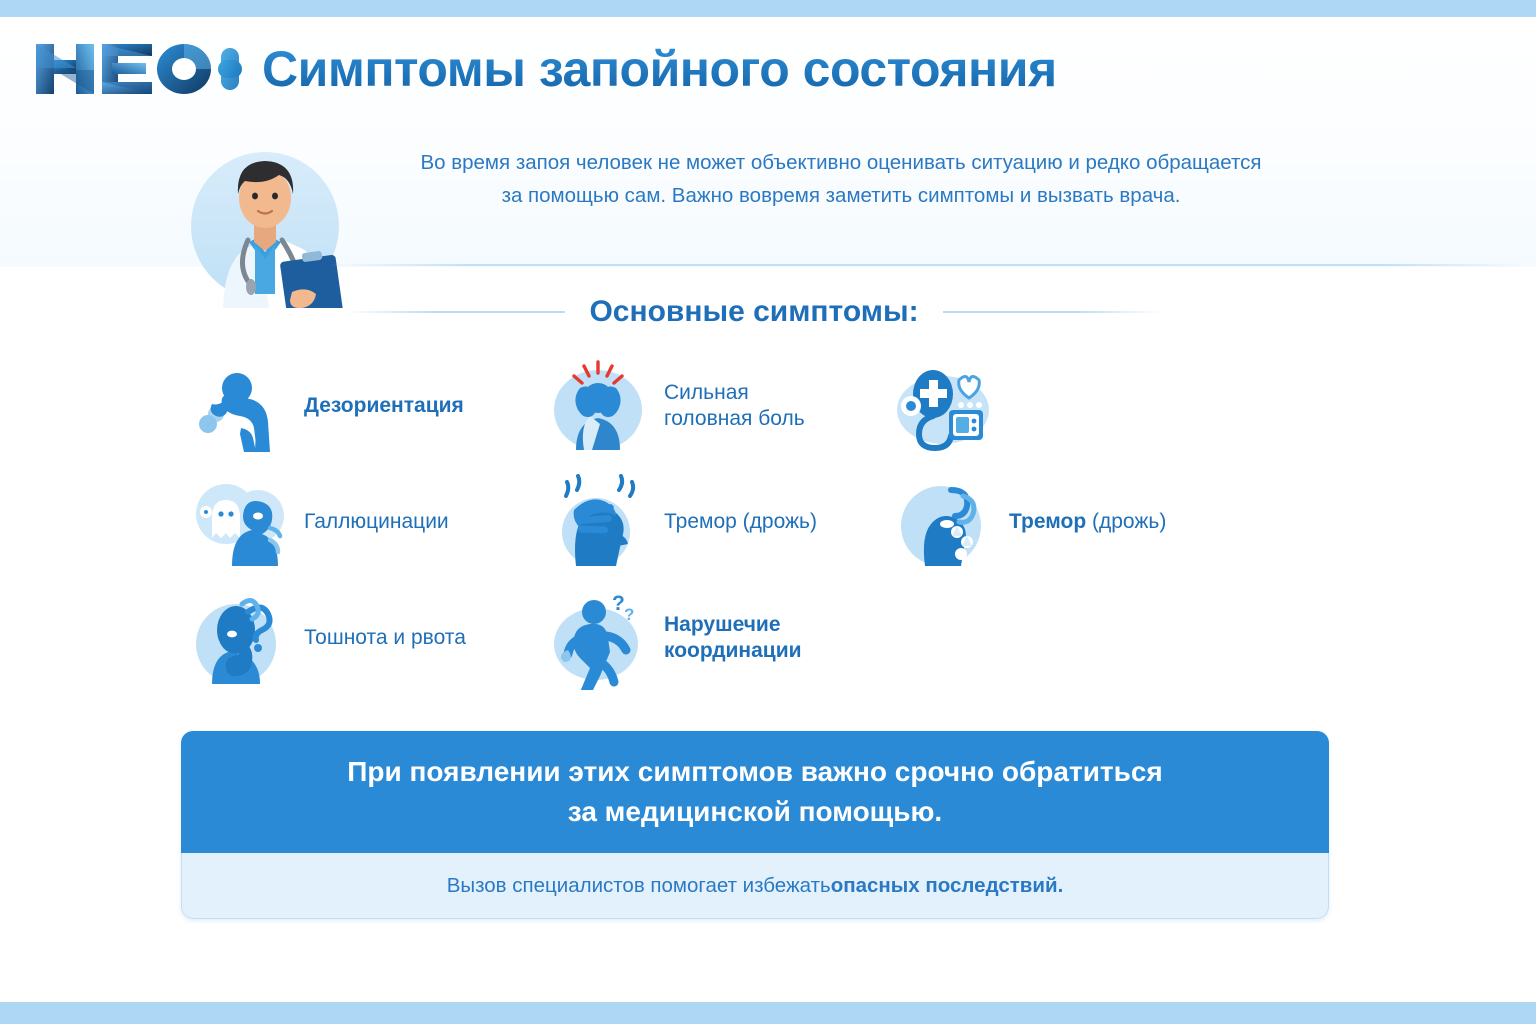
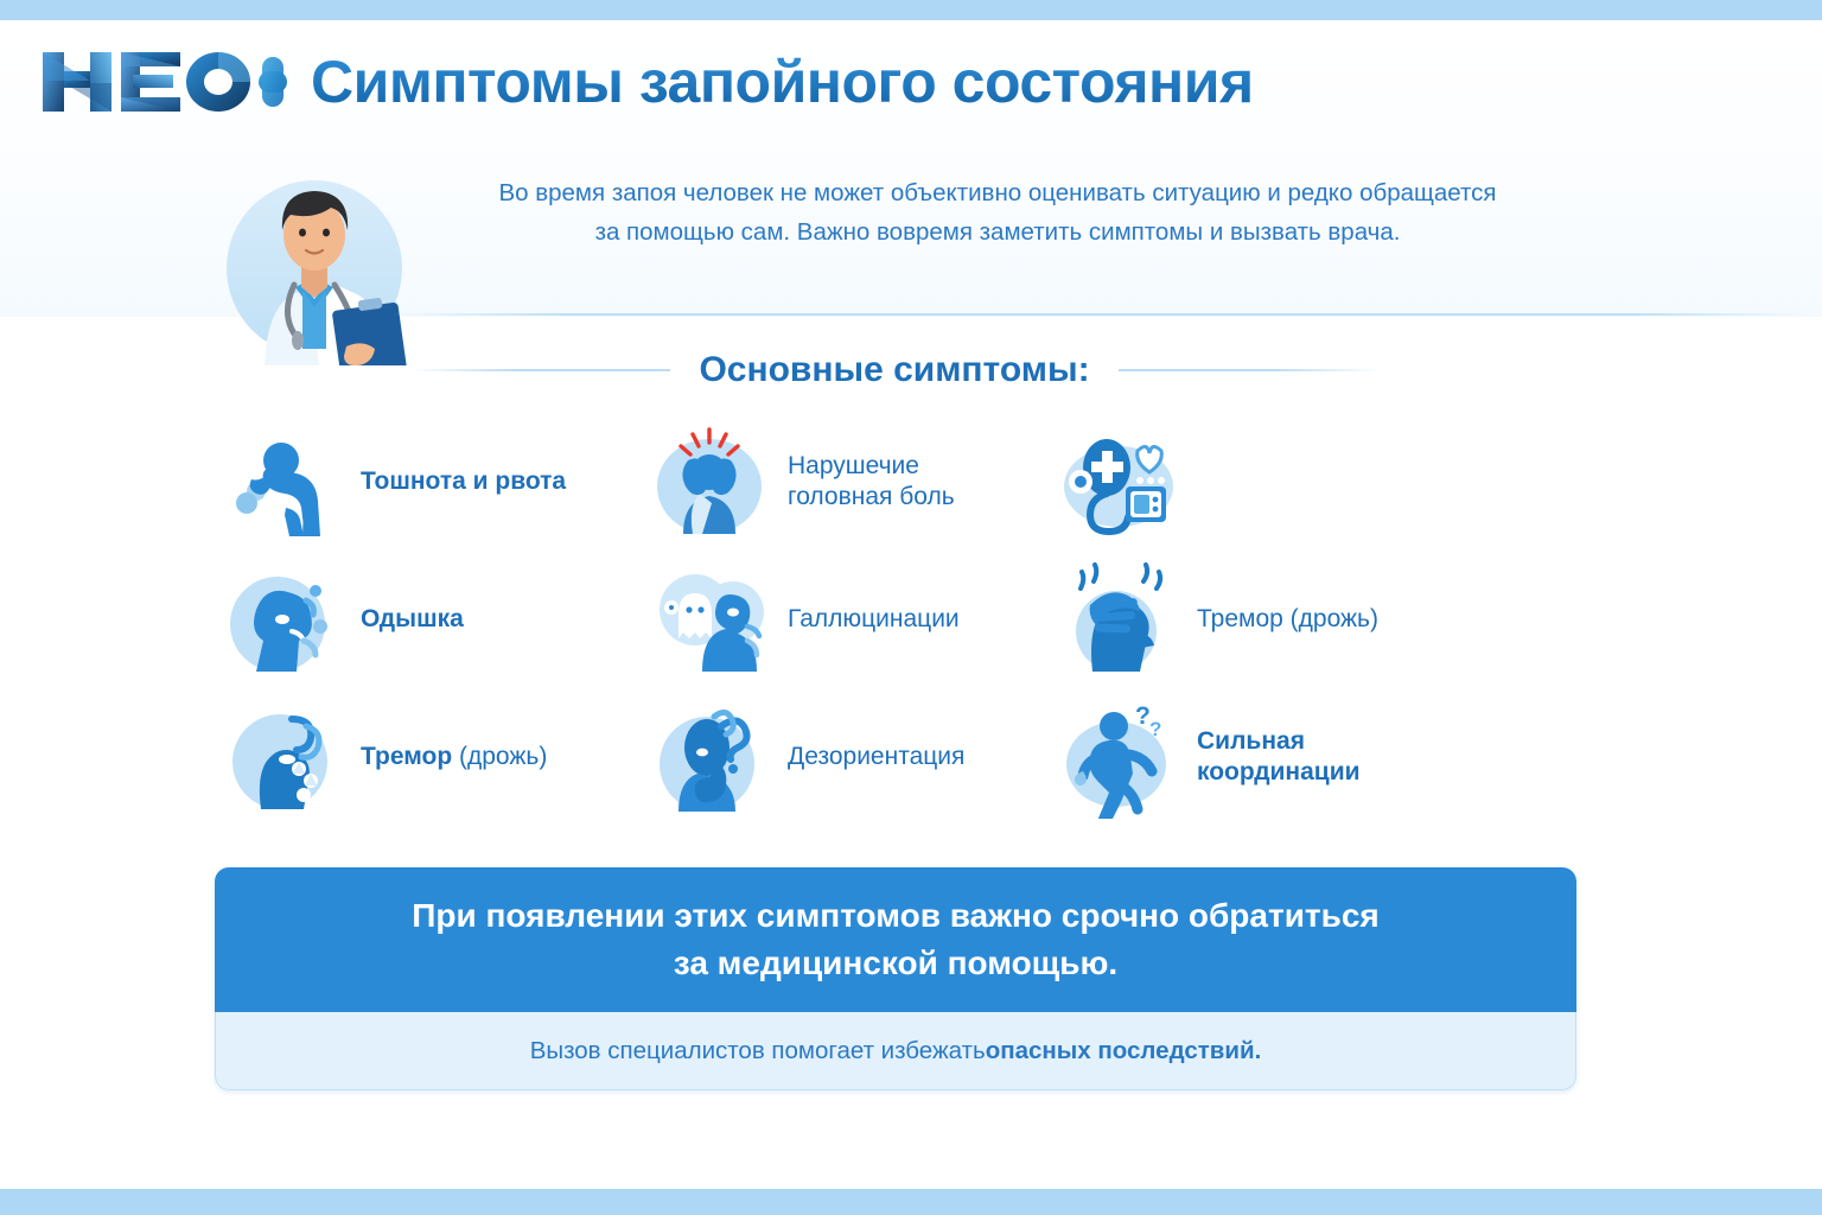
  Симптомы запойного состояния
  Во время запоя человек не может объективно оценивать ситуацию и редко обращается
  за помощью сам. Важно вовремя заметить симптомы и вызвать врача.
  Основные симптомы:
- Дезориентация
+ Тошнота и рвота
- Сильная
+ Нарушечие
  головная боль
+ Одышка
  Галлюцинации
  Тремор (дрожь)
  Тремор (дрожь)
- Тошнота и рвота
+ Дезориентация
  ?
  ?
- Нарушечие
+ Сильная
  координации
  При появлении этих симптомов важно срочно обратиться
  за медицинской помощью.
  Вызов специалистов помогает избежать
  опасных последствий.
